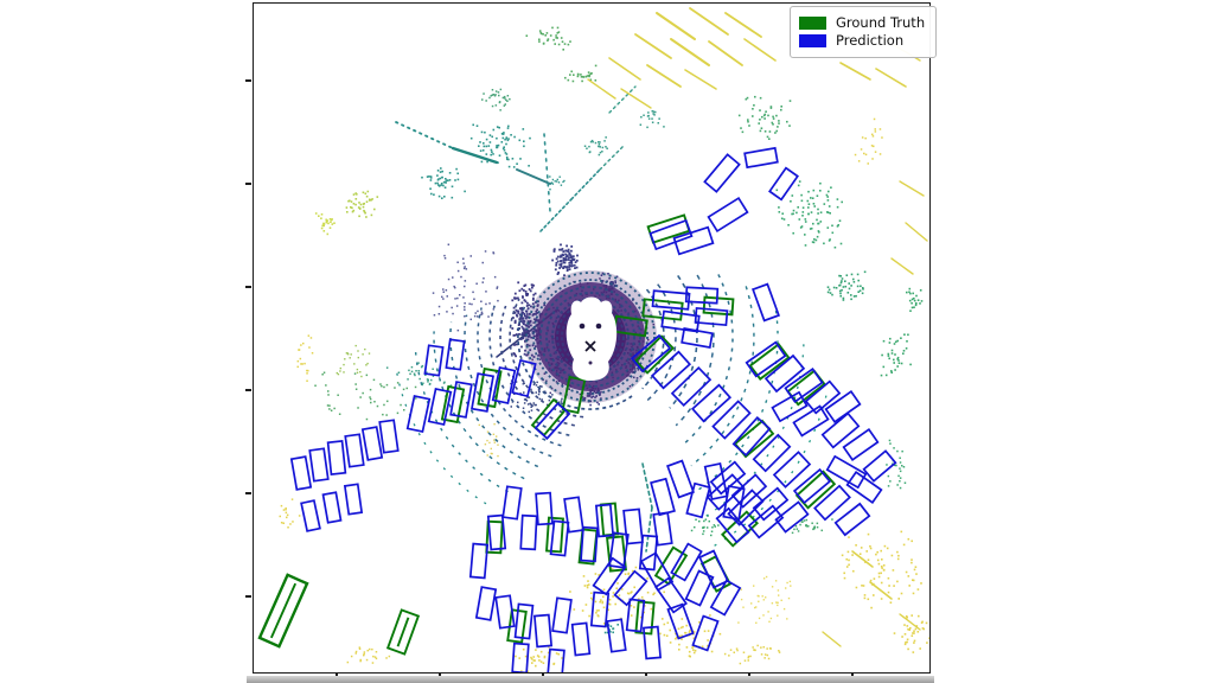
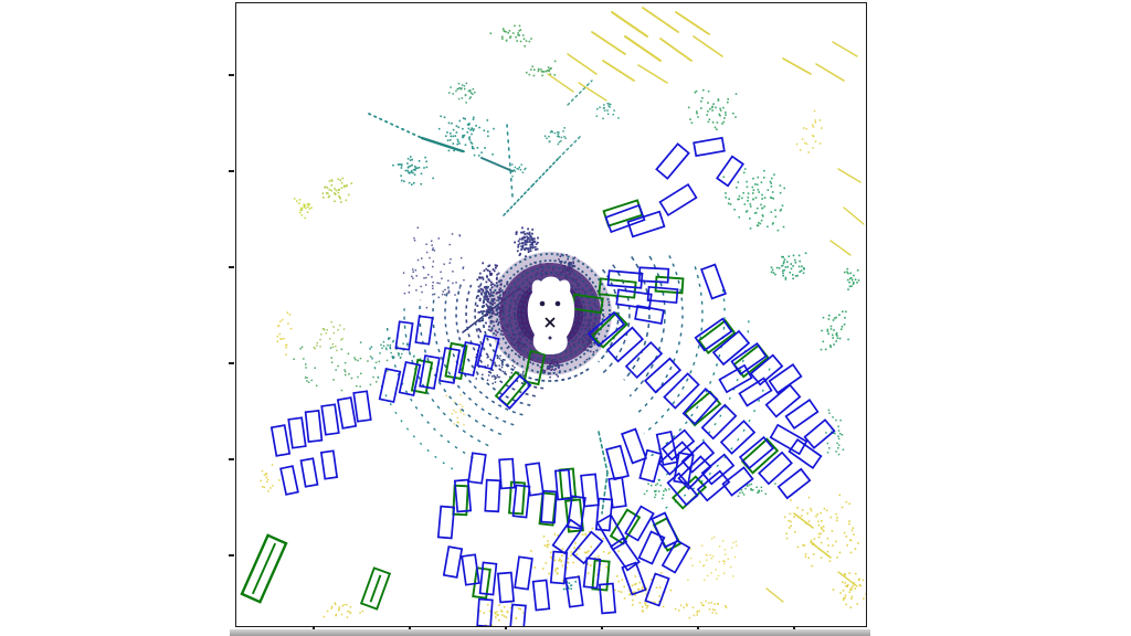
- Ground Truth
- Prediction
